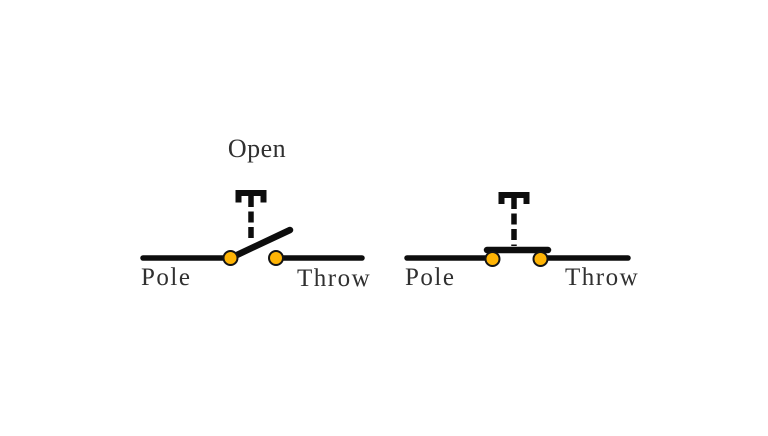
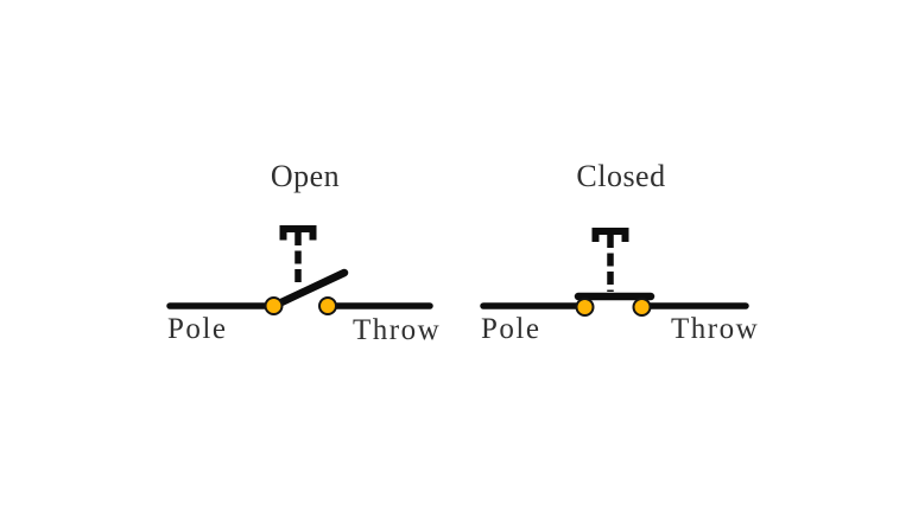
  Open
  Pole
  Throw
+ Closed
  Pole
  Throw
